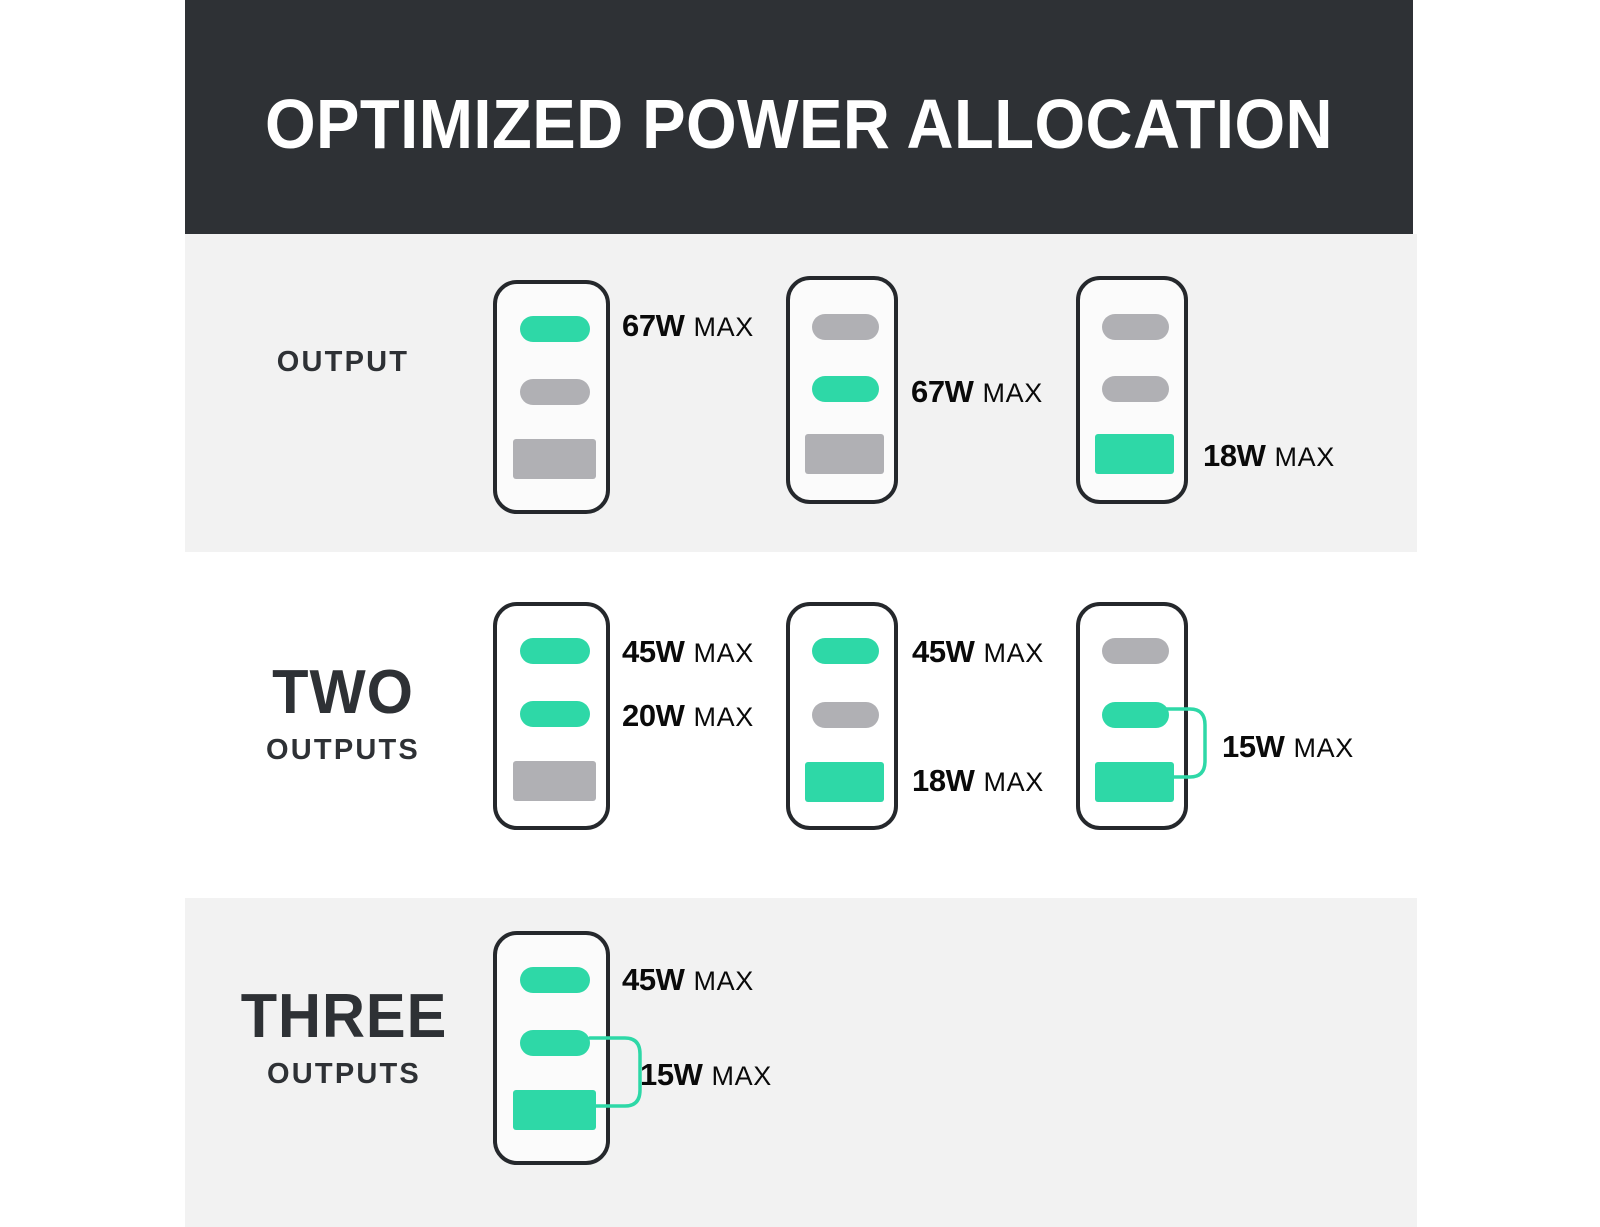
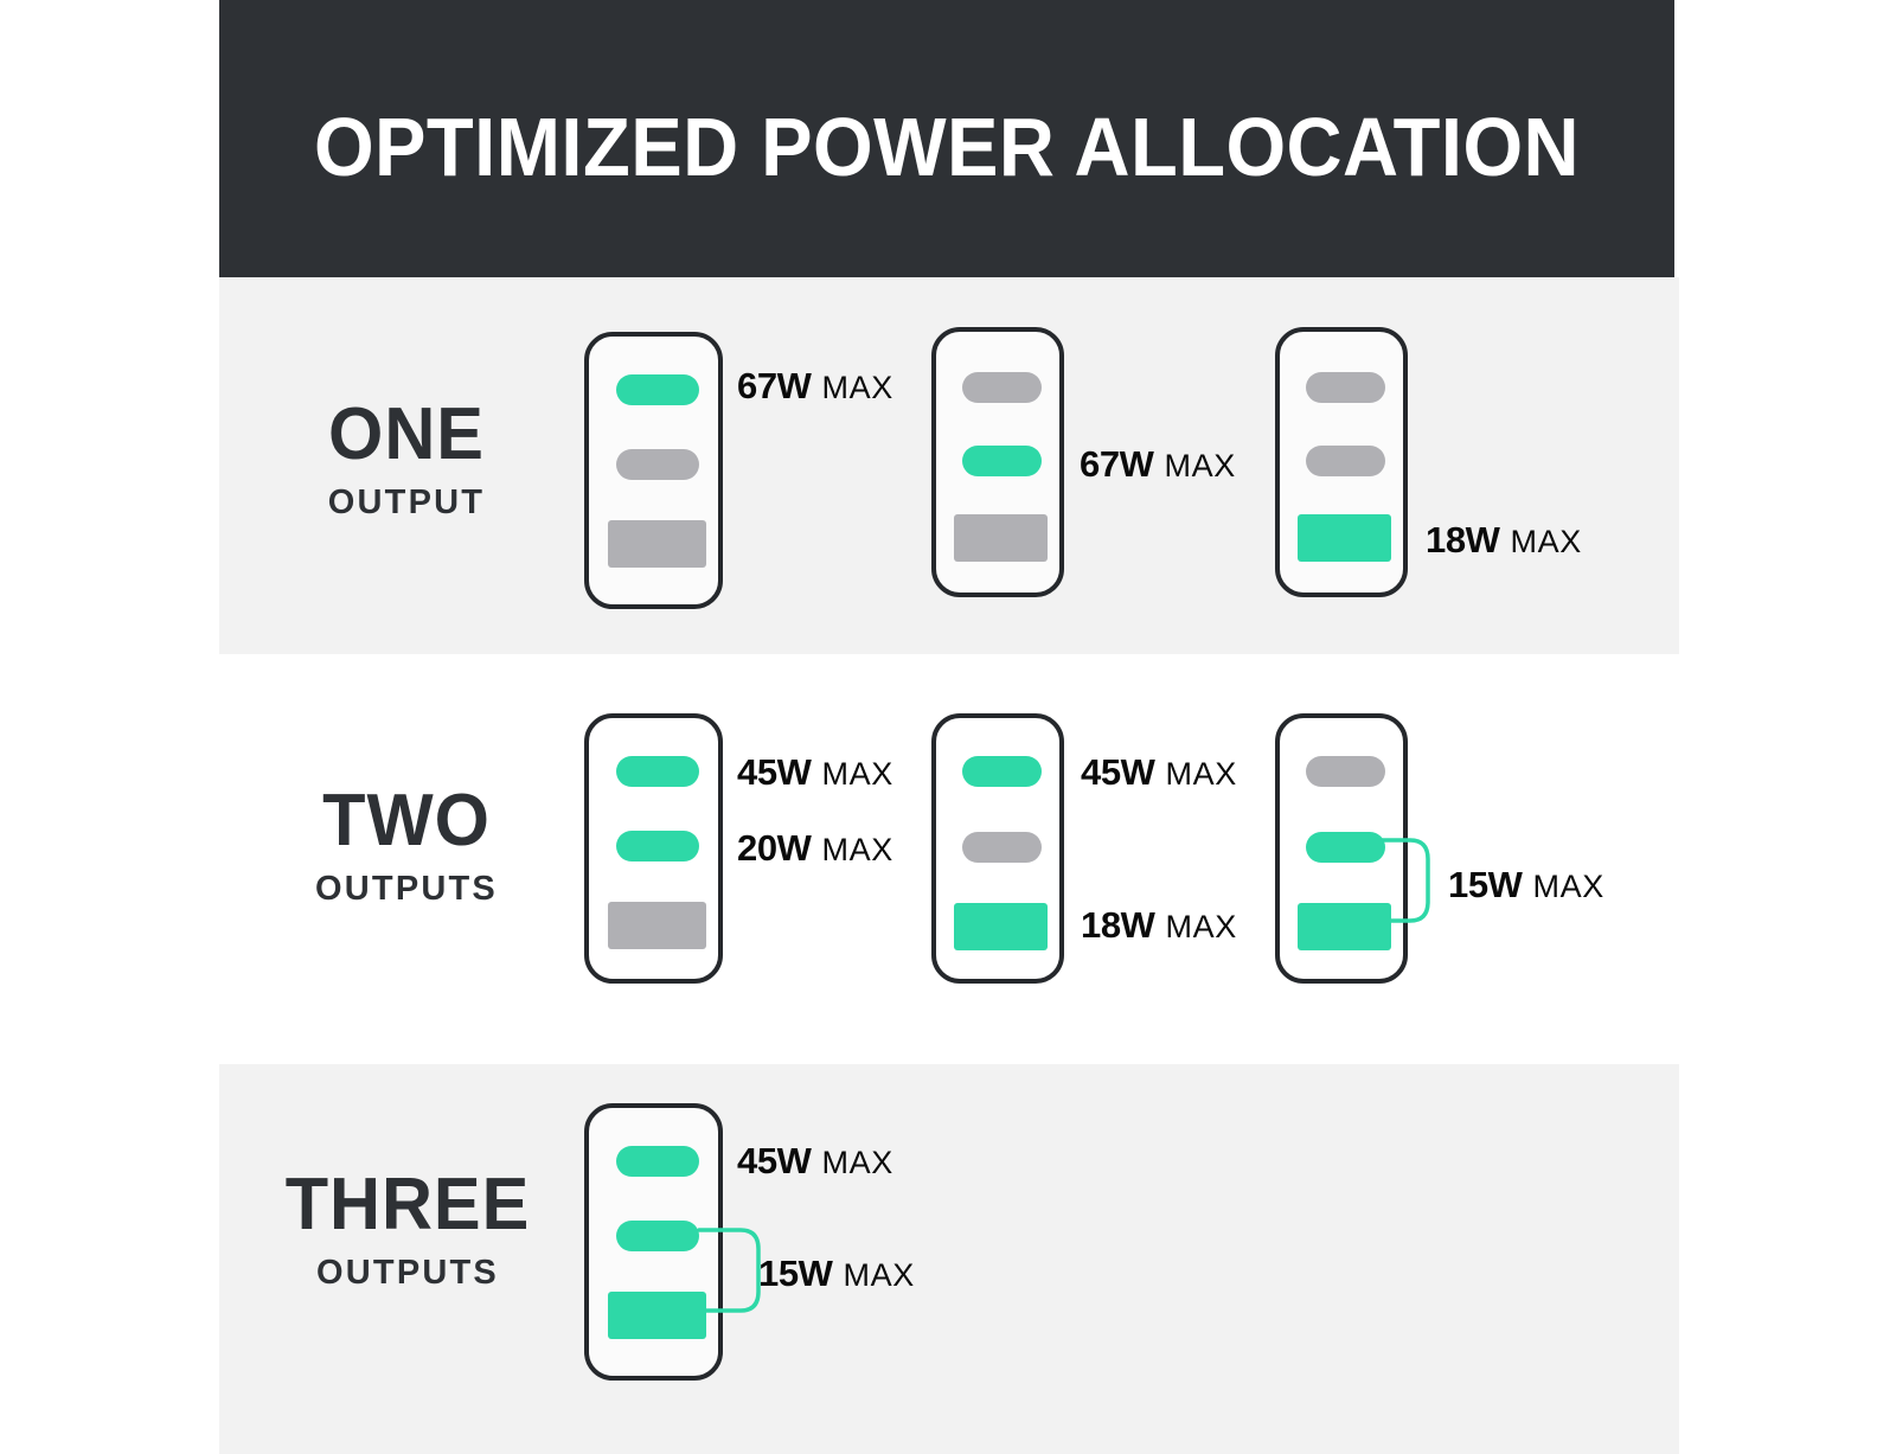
  OPTIMIZED POWER ALLOCATION
+ ONE
  OUTPUT
  67W MAX
  67W MAX
  18W MAX
  TWO
  OUTPUTS
  45W MAX
  20W MAX
  45W MAX
  18W MAX
  15W MAX
  THREE
  OUTPUTS
  45W MAX
  15W MAX
